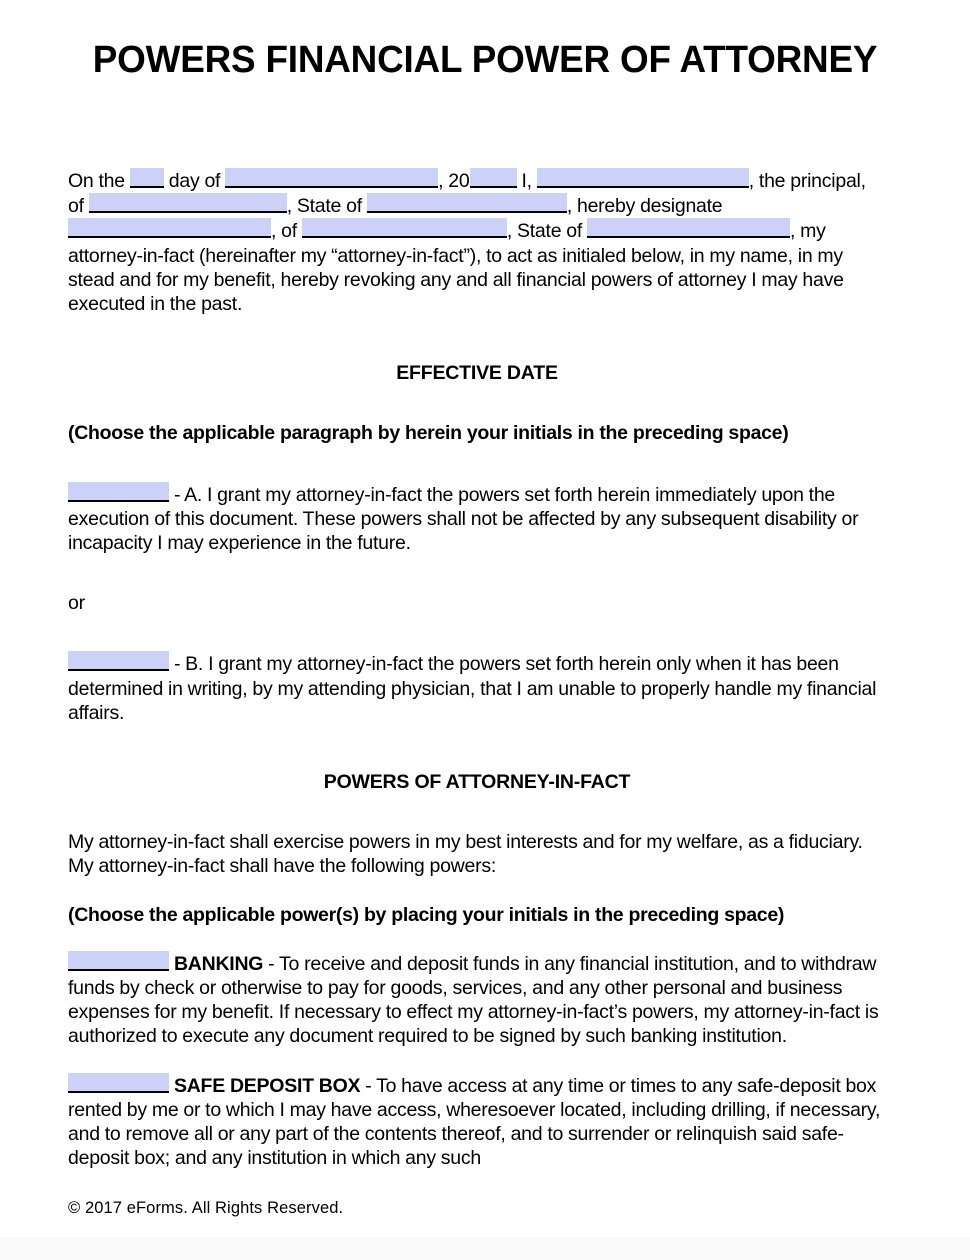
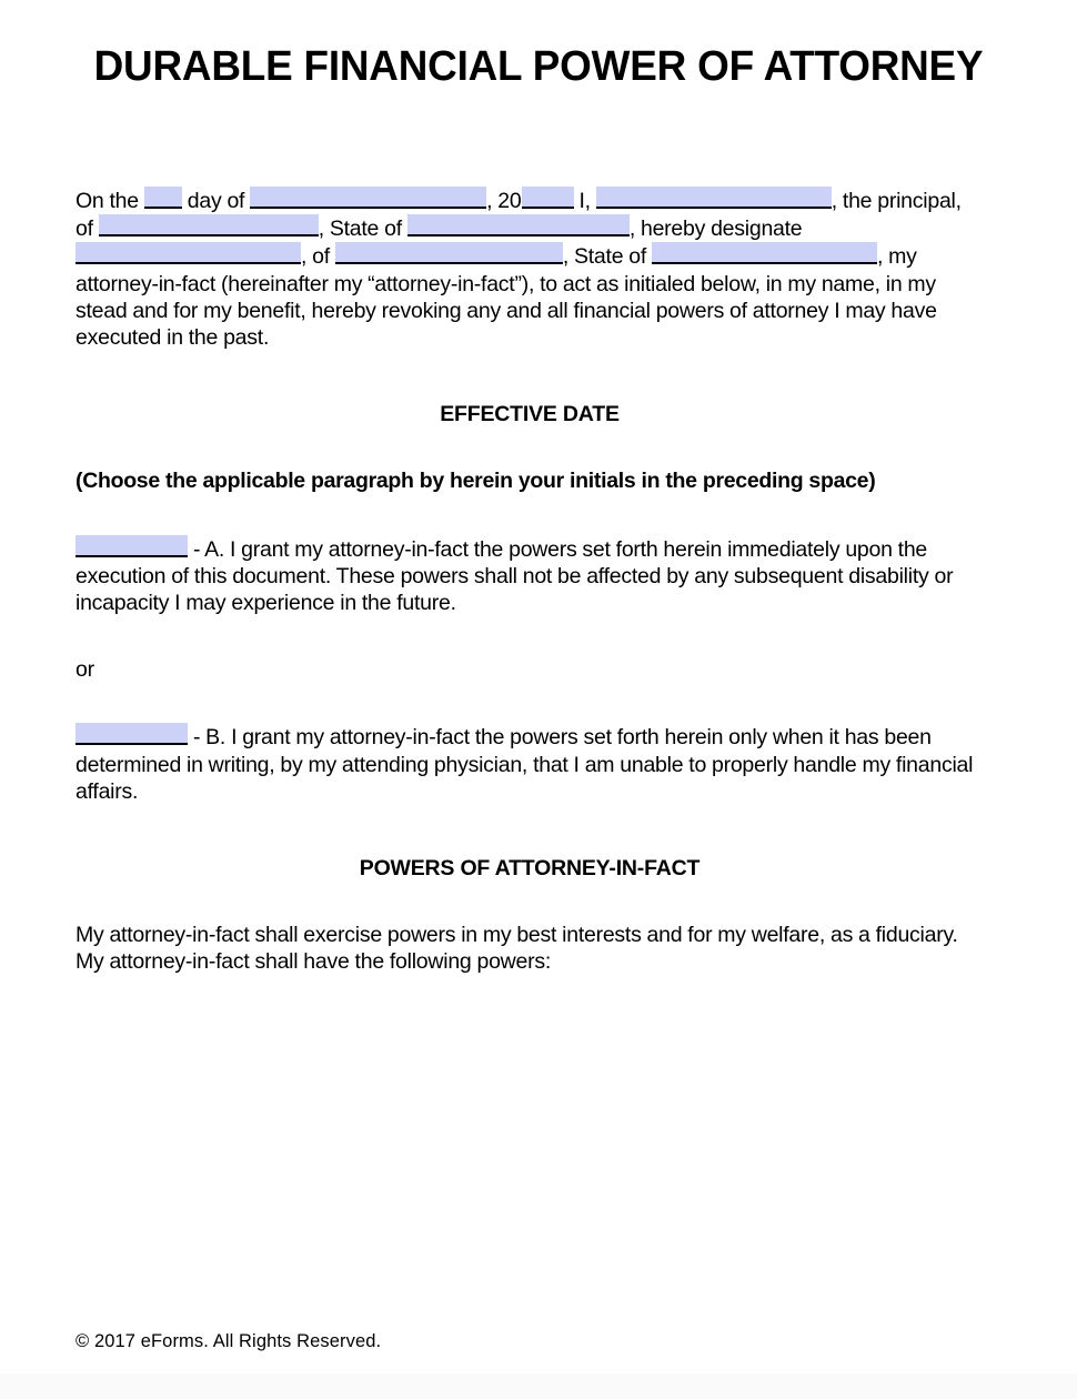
- POWERS FINANCIAL POWER OF ATTORNEY
+ DURABLE FINANCIAL POWER OF ATTORNEY
  On the day of , 20 I, , the principal, of , State of , hereby designate , of , State of , my attorney-in-fact (hereinafter my “attorney-in-fact”), to act as initialed below, in my name, in my stead and for my benefit, hereby revoking any and all financial powers of attorney I may have executed in the past.
  EFFECTIVE DATE
  (Choose the applicable paragraph by herein your initials in the preceding space)
  - A. I grant my attorney-in-fact the powers set forth herein immediately upon the execution of this document. These powers shall not be affected by any subsequent disability or incapacity I may experience in the future.
  or
  - B. I grant my attorney-in-fact the powers set forth herein only when it has been determined in writing, by my attending physician, that I am unable to properly handle my financial affairs.
  POWERS OF ATTORNEY-IN-FACT
  My attorney-in-fact shall exercise powers in my best interests and for my welfare, as a fiduciary. My attorney-in-fact shall have the following powers:
- (Choose the applicable power(s) by placing your initials in the preceding space)
- BANKING - To receive and deposit funds in any financial institution, and to withdraw funds by check or otherwise to pay for goods, services, and any other personal and business expenses for my benefit. If necessary to effect my attorney-in-fact’s powers, my attorney-in-fact is authorized to execute any document required to be signed by such banking institution.
- SAFE DEPOSIT BOX - To have access at any time or times to any safe-deposit box rented by me or to which I may have access, wheresoever located, including drilling, if necessary, and to remove all or any part of the contents thereof, and to surrender or relinquish said safe-deposit box; and any institution in which any such
  © 2017 eForms. All Rights Reserved.
